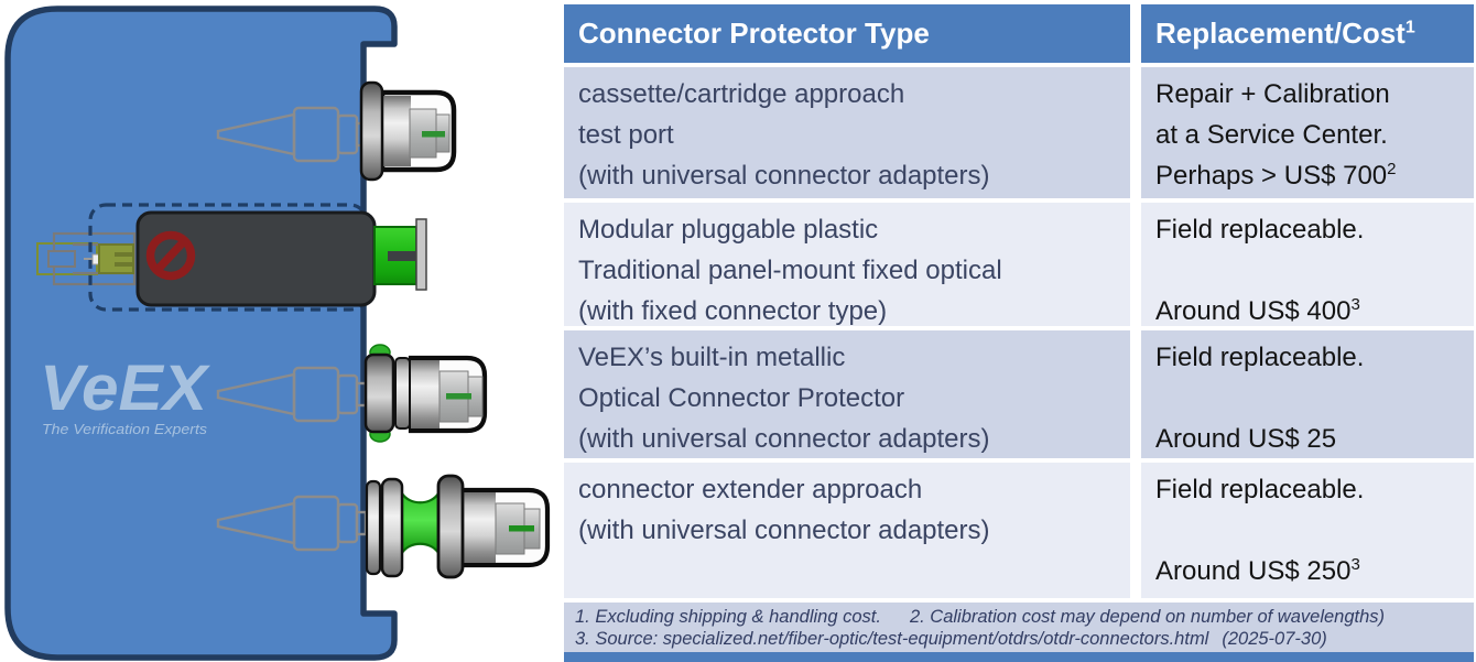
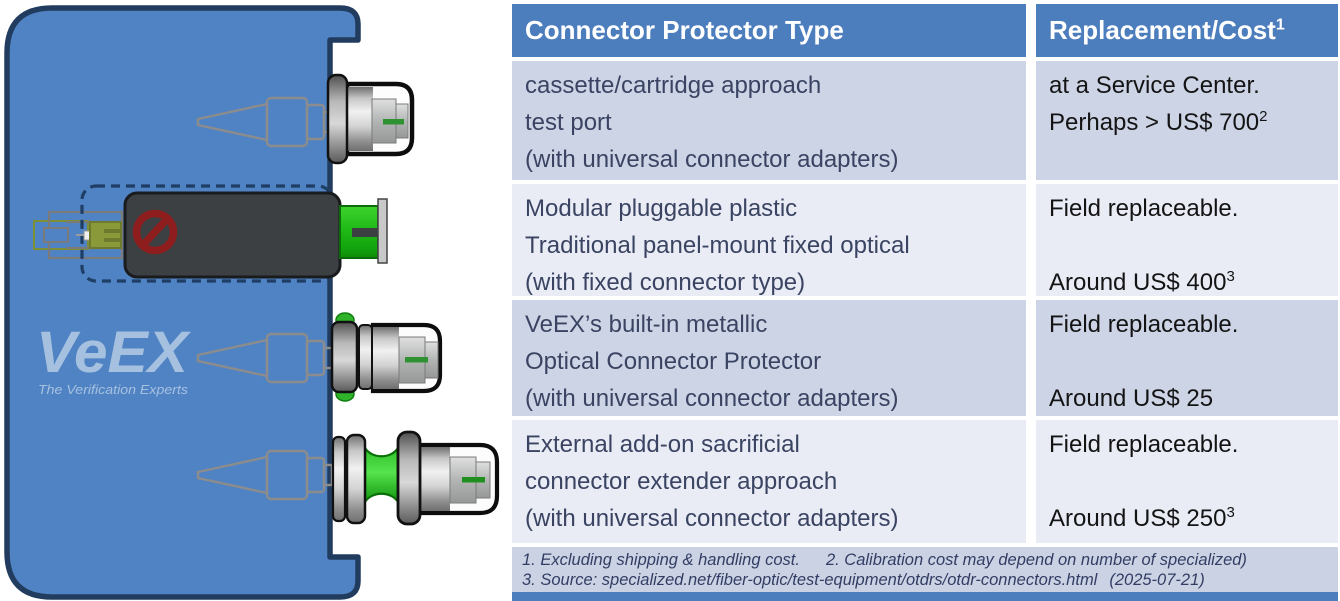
  VeEX
  The Verification Experts
  Connector Protector Type
  Replacement/Cost1
  cassette/cartridge approach
  test port
  (with universal connector adapters)
- Repair + Calibration
  at a Service Center.
  Perhaps > US$ 7002
  Modular pluggable plastic
  Traditional panel-mount fixed optical
  (with fixed connector type)
  Field replaceable.
  Around US$ 4003
  VeEX’s built-in metallic
  Optical Connector Protector
  (with universal connector adapters)
  Field replaceable.
  Around US$ 25
+ External add-on sacrificial
  connector extender approach
  (with universal connector adapters)
  Field replaceable.
  Around US$ 2503
- 1. Excluding shipping & handling cost. 2. Calibration cost may depend on number of wavelengths)
+ 1. Excluding shipping & handling cost. 2. Calibration cost may depend on number of specialized)
- 3. Source: specialized.net/fiber-optic/test-equipment/otdrs/otdr-connectors.html (2025-07-30)
+ 3. Source: specialized.net/fiber-optic/test-equipment/otdrs/otdr-connectors.html (2025-07-21)
